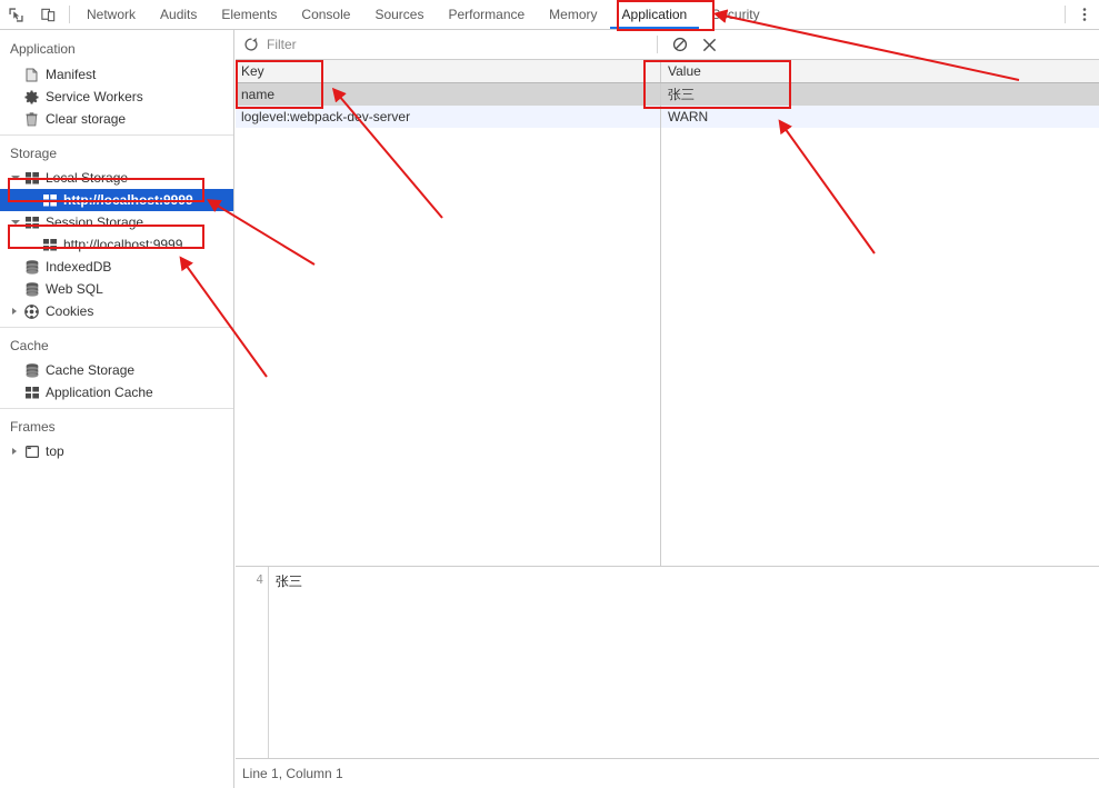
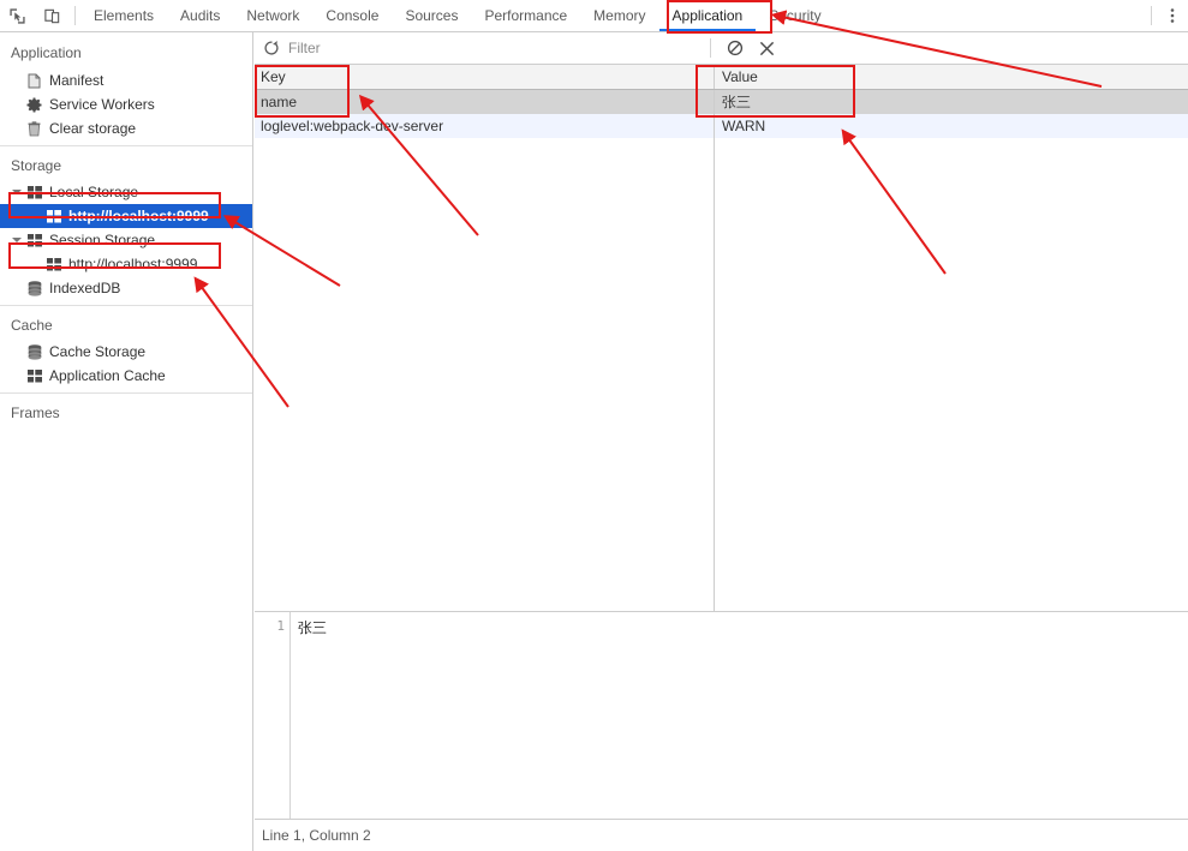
- Network
+ Elements
  Audits
- Elements
+ Network
  Console
  Sources
  Performance
  Memory
  Application
  Security
  Application
  Manifest
  Service Workers
  Clear storage
  Storage
  Session Storage
  http://localhost:9999
  IndexedDB
- Web SQL
- Cookies
  Cache
  Cache Storage
  Application Cache
  Frames
- top
  Filter
  Key
  Value
  name
  张三
  loglevel:webpack-dev-server
  WARN
- 4
+ 1
  张三
- Line 1, Column 1
+ Line 1, Column 2
